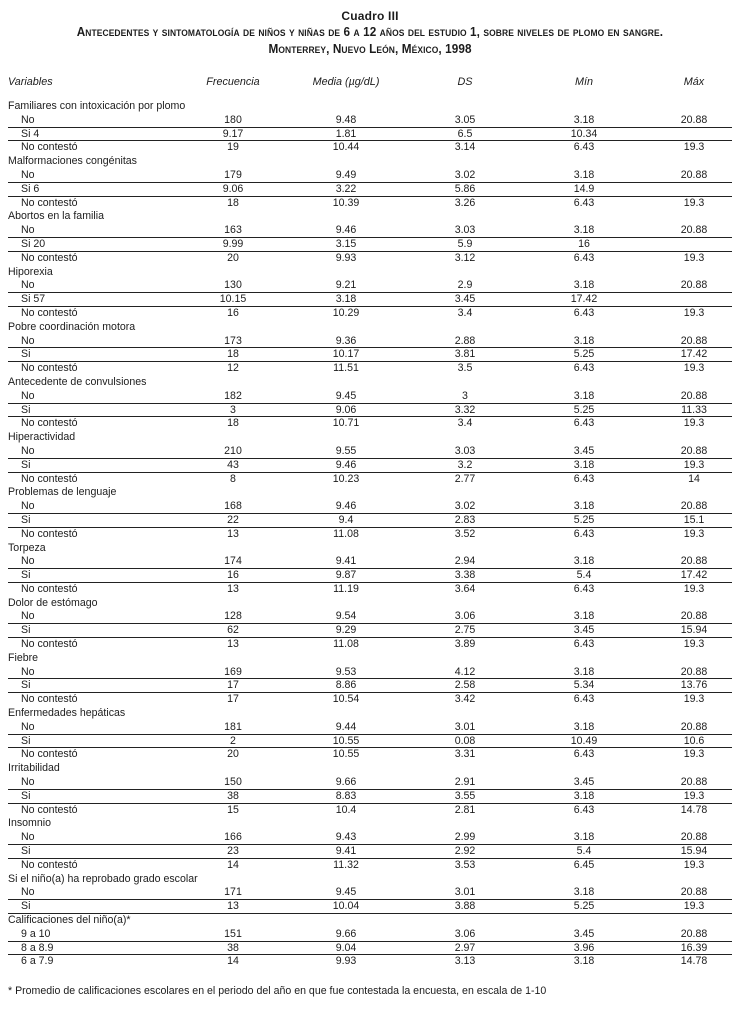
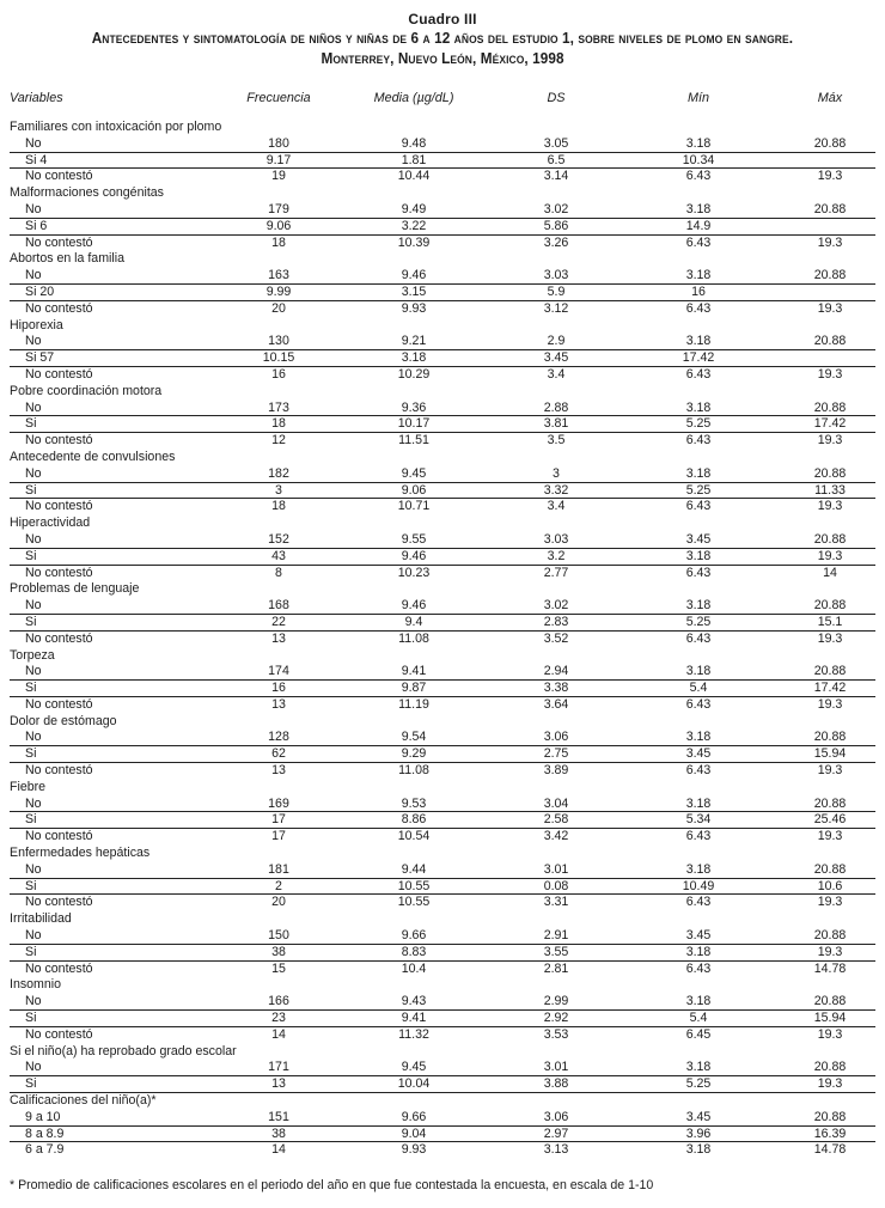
  Cuadro III
  Antecedentes y sintomatología de niños y niñas de 6 a 12 años del estudio 1, sobre niveles de plomo en sangre.
  Monterrey, Nuevo León, México, 1998
  Variables
  Frecuencia
  Media (µg/dL)
  DS
  Mín
  Máx
  Familiares con intoxicación por plomo
  No
  180
  9.48
  3.05
  3.18
  20.88
  Si 4
  9.17
  1.81
  6.5
  10.34
  No contestó
  19
  10.44
  3.14
  6.43
  19.3
  Malformaciones congénitas
  No
  179
  9.49
  3.02
  3.18
  20.88
  Si 6
  9.06
  3.22
  5.86
  14.9
  No contestó
  18
  10.39
  3.26
  6.43
  19.3
  Abortos en la familia
  No
  163
  9.46
  3.03
  3.18
  20.88
  Si 20
  9.99
  3.15
  5.9
  16
  No contestó
  20
  9.93
  3.12
  6.43
  19.3
  Hiporexia
  No
  130
  9.21
  2.9
  3.18
  20.88
  Si 57
  10.15
  3.18
  3.45
  17.42
  No contestó
  16
  10.29
  3.4
  6.43
  19.3
  Pobre coordinación motora
  No
  173
  9.36
  2.88
  3.18
  20.88
  Si
  18
  10.17
  3.81
  5.25
  17.42
  No contestó
  12
  11.51
  3.5
  6.43
  19.3
  Antecedente de convulsiones
  No
  182
  9.45
  3
  3.18
  20.88
  Si
  3
  9.06
  3.32
  5.25
  11.33
  No contestó
  18
  10.71
  3.4
  6.43
  19.3
  Hiperactividad
  No
- 210
+ 152
  9.55
  3.03
  3.45
  20.88
  Si
  43
  9.46
  3.2
  3.18
  19.3
  No contestó
  8
  10.23
  2.77
  6.43
  14
  Problemas de lenguaje
  No
  168
  9.46
  3.02
  3.18
  20.88
  Si
  22
  9.4
  2.83
  5.25
  15.1
  No contestó
  13
  11.08
  3.52
  6.43
  19.3
  Torpeza
  No
  174
  9.41
  2.94
  3.18
  20.88
  Si
  16
  9.87
  3.38
  5.4
  17.42
  No contestó
  13
  11.19
  3.64
  6.43
  19.3
  Dolor de estómago
  No
  128
  9.54
  3.06
  3.18
  20.88
  Si
  62
  9.29
  2.75
  3.45
  15.94
  No contestó
  13
  11.08
  3.89
  6.43
  19.3
  Fiebre
  No
  169
  9.53
- 4.12
+ 3.04
  3.18
  20.88
  Si
  17
  8.86
  2.58
  5.34
- 13.76
+ 25.46
  No contestó
  17
  10.54
  3.42
  6.43
  19.3
  Enfermedades hepáticas
  No
  181
  9.44
  3.01
  3.18
  20.88
  Si
  2
  10.55
  0.08
  10.49
  10.6
  No contestó
  20
  10.55
  3.31
  6.43
  19.3
  Irritabilidad
  No
  150
  9.66
  2.91
  3.45
  20.88
  Si
  38
  8.83
  3.55
  3.18
  19.3
  No contestó
  15
  10.4
  2.81
  6.43
  14.78
  Insomnio
  No
  166
  9.43
  2.99
  3.18
  20.88
  Si
  23
  9.41
  2.92
  5.4
  15.94
  No contestó
  14
  11.32
  3.53
  6.45
  19.3
  Si el niño(a) ha reprobado grado escolar
  No
  171
  9.45
  3.01
  3.18
  20.88
  Si
  13
  10.04
  3.88
  5.25
  19.3
  Calificaciones del niño(a)*
  9 a 10
  151
  9.66
  3.06
  3.45
  20.88
  8 a 8.9
  38
  9.04
  2.97
  3.96
  16.39
  6 a 7.9
  14
  9.93
  3.13
  3.18
  14.78
  * Promedio de calificaciones escolares en el periodo del año en que fue contestada la encuesta, en escala de 1-10
